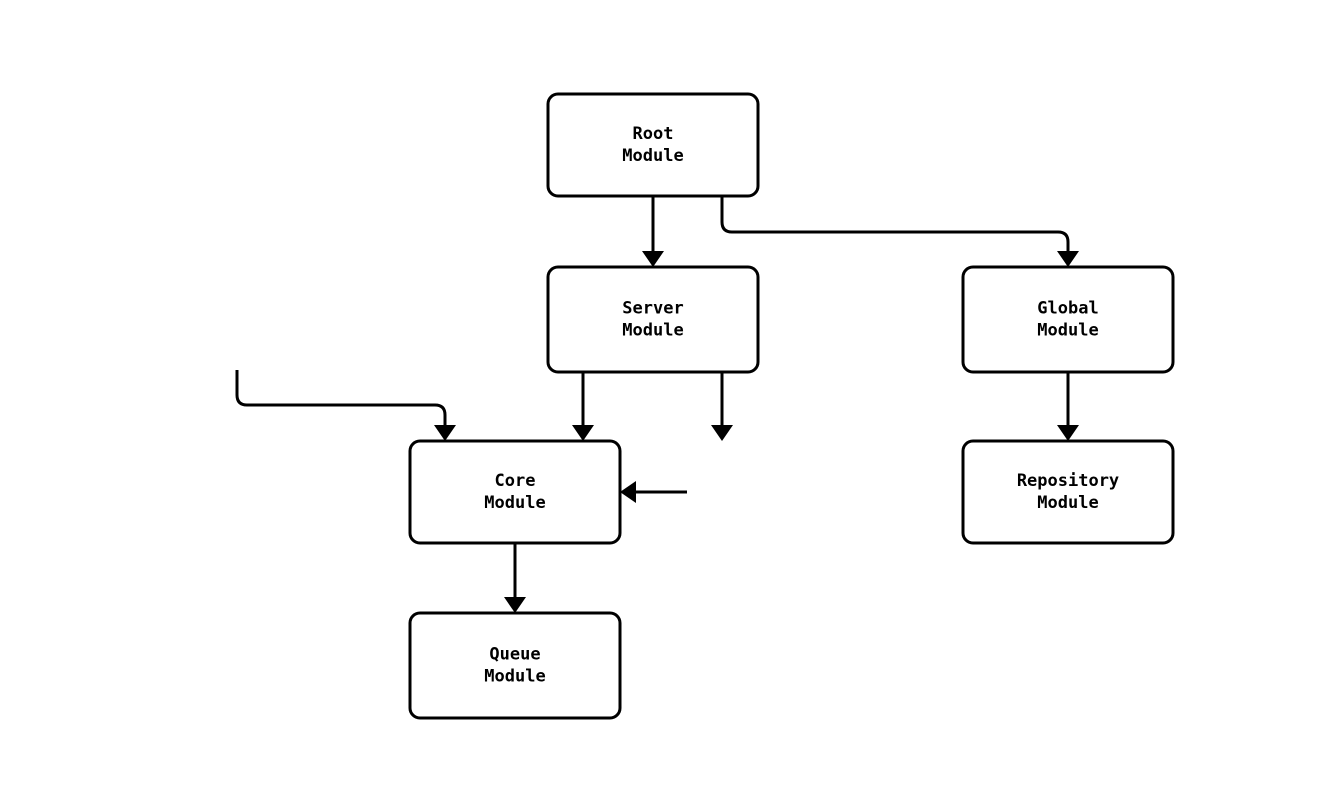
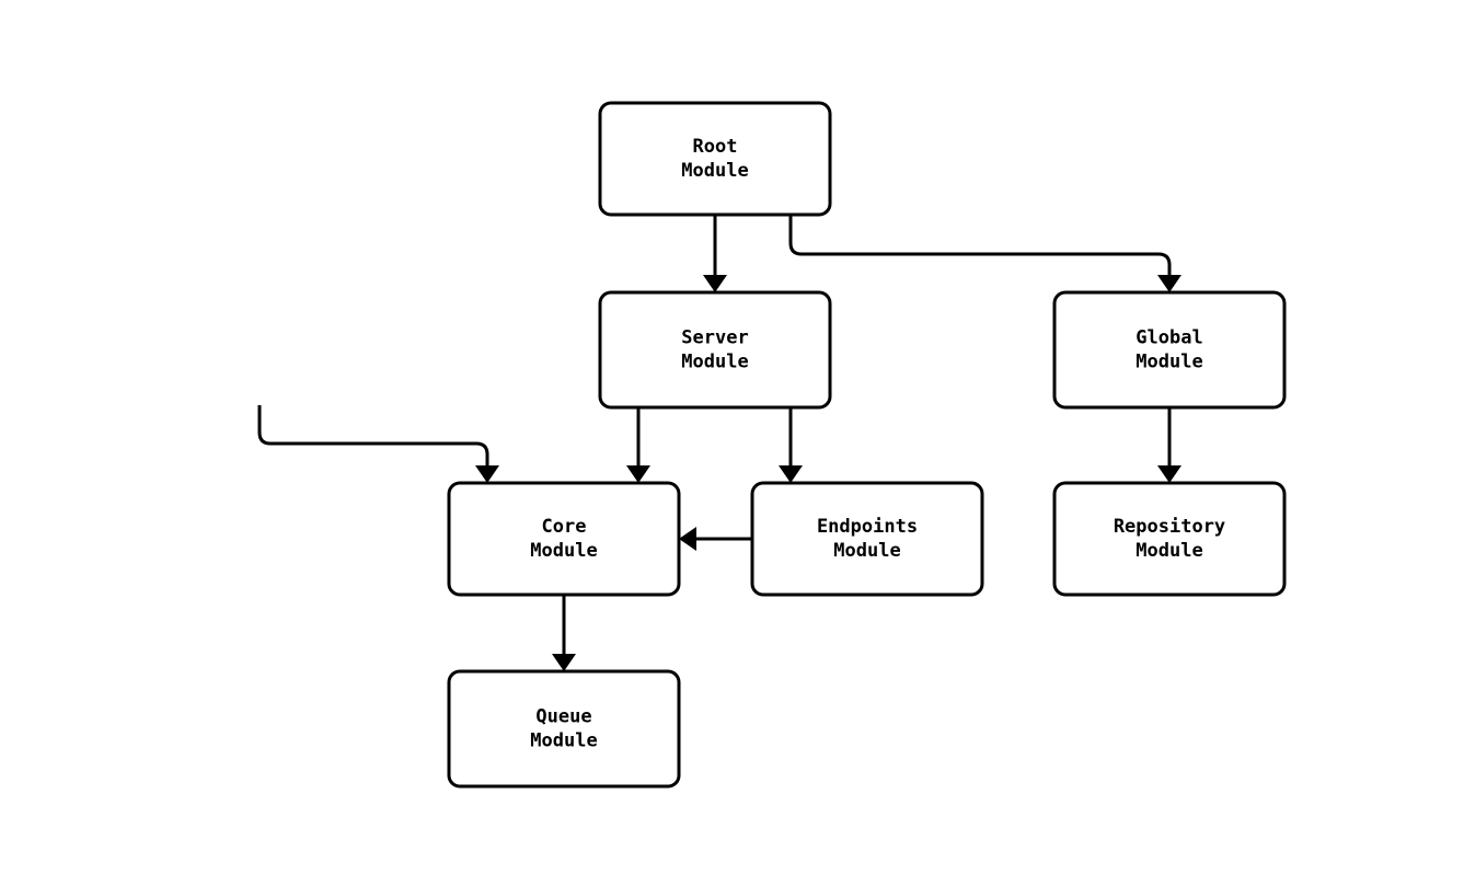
  Root Module
  Server Module
  Global Module
  Core Module
+ Endpoints Module
  Repository Module
  Queue Module
